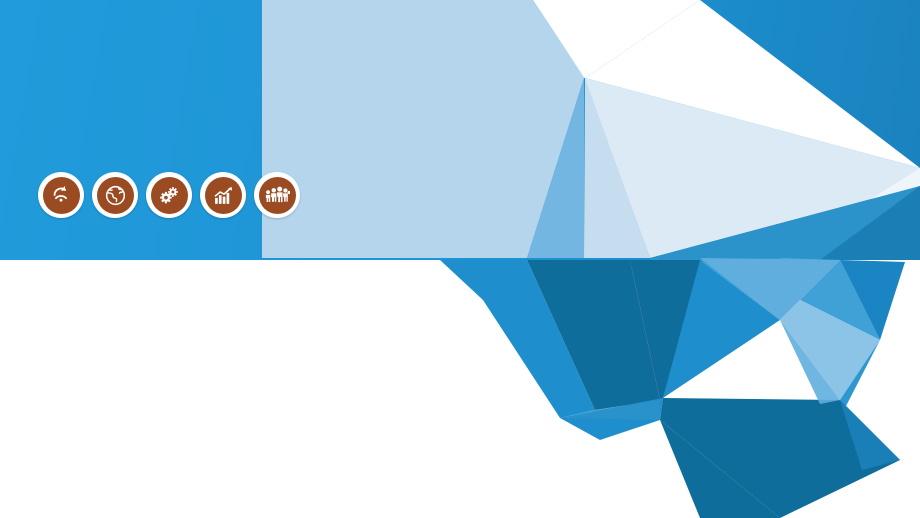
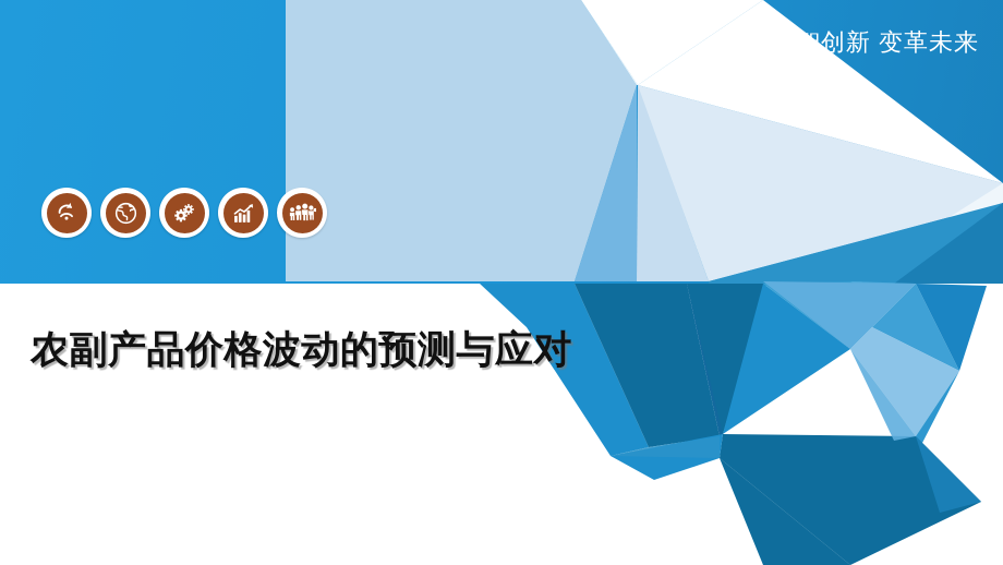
+ 数智创新 变革未来
+ 农副产品价格波动的预测与应对
